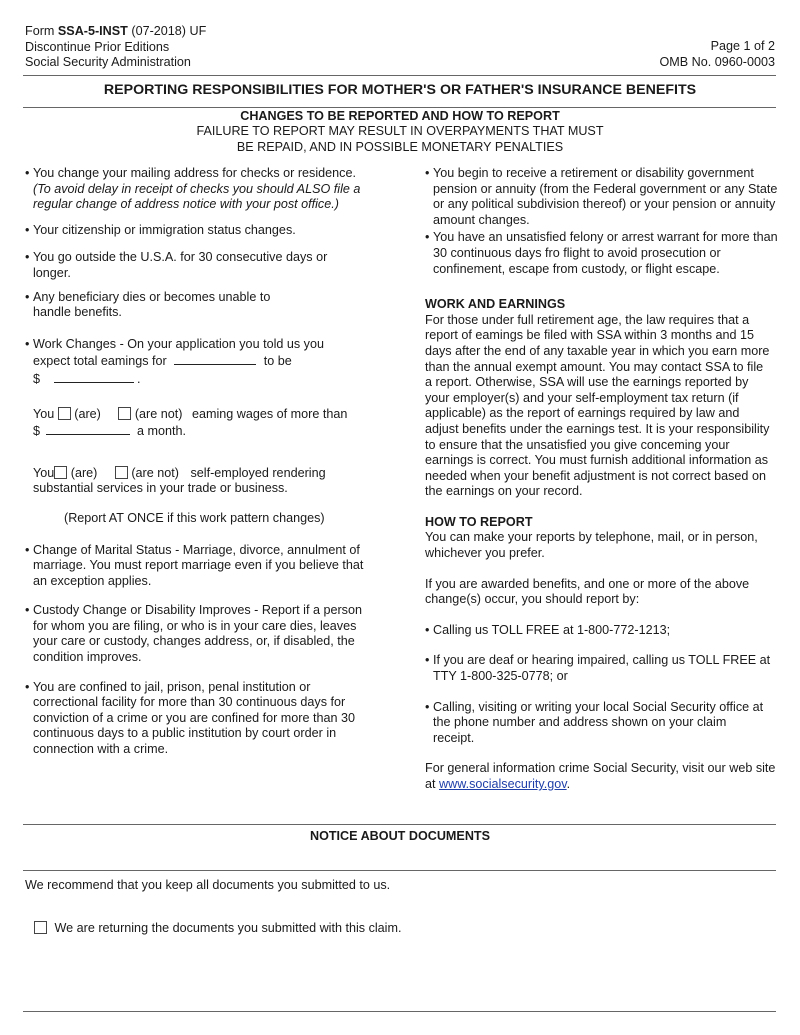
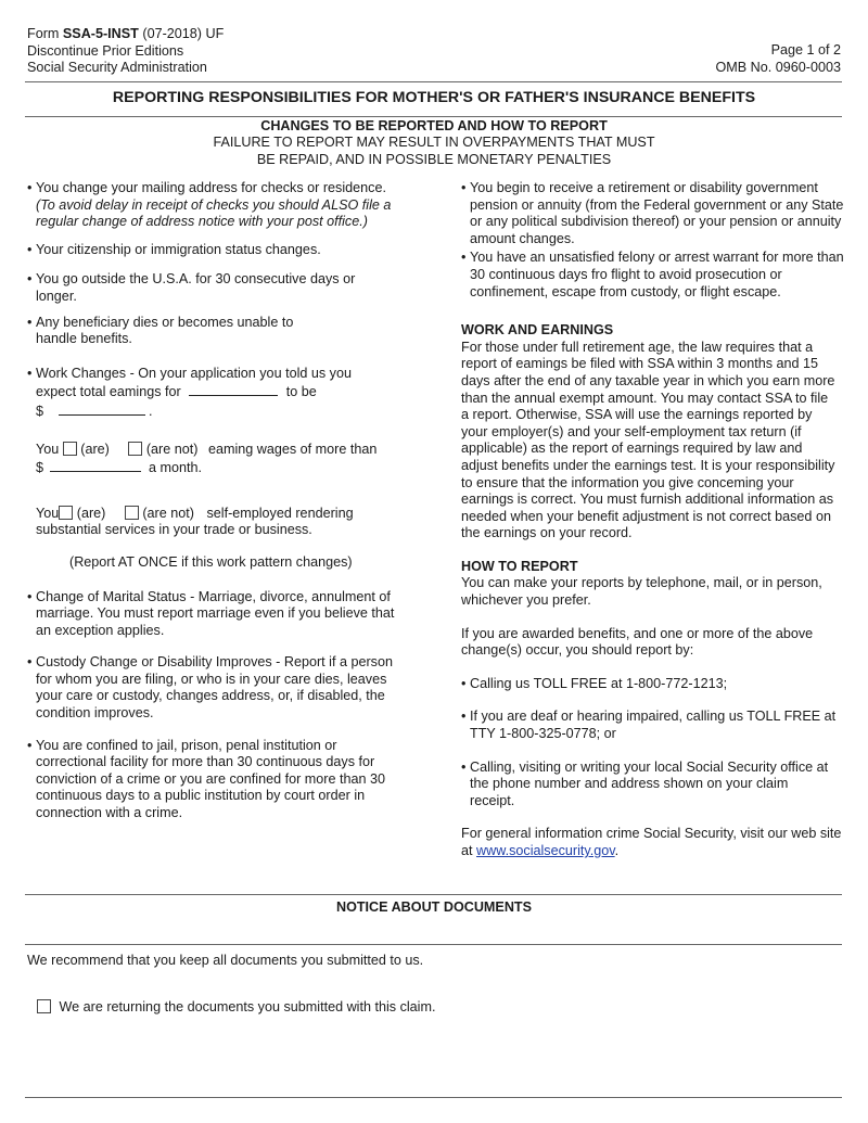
  Form SSA-5-INST (07-2018) UF
  Discontinue Prior Editions
  Social Security Administration
  Page 1 of 2
  OMB No. 0960-0003
  REPORTING RESPONSIBILITIES FOR MOTHER'S OR FATHER'S INSURANCE BENEFITS
  CHANGES TO BE REPORTED AND HOW TO REPORT
  FAILURE TO REPORT MAY RESULT IN OVERPAYMENTS THAT MUST
  BE REPAID, AND IN POSSIBLE MONETARY PENALTIES
  •
  You change your mailing address for checks or residence.
  (To avoid delay in receipt of checks you should ALSO file a regular change of address notice with your post office.)
  •
  Your citizenship or immigration status changes.
  •
  You go outside the U.S.A. for 30 consecutive days or longer.
  •
  Any beneficiary dies or becomes unable to handle benefits.
  •
  Work Changes - On your application you told us you expect total eamings for to be
  $ .
  You (are) (are not) eaming wages of more than
  $ a month.
  You (are) (are not) self-employed rendering
  substantial services in your trade or business.
  (Report AT ONCE if this work pattern changes)
  •
  Change of Marital Status - Marriage, divorce, annulment of marriage. You must report marriage even if you believe that an exception applies.
  •
  Custody Change or Disability Improves - Report if a person for whom you are filing, or who is in your care dies, leaves your care or custody, changes address, or, if disabled, the condition improves.
  •
  You are confined to jail, prison, penal institution or correctional facility for more than 30 continuous days for conviction of a crime or you are confined for more than 30 continuous days to a public institution by court order in connection with a crime.
  •
  You begin to receive a retirement or disability government pension or annuity (from the Federal government or any State or any political subdivision thereof) or your pension or annuity amount changes.
  •
  You have an unsatisfied felony or arrest warrant for more than 30 continuous days fro flight to avoid prosecution or confinement, escape from custody, or flight escape.
  WORK AND EARNINGS
- For those under full retirement age, the law requires that a report of eamings be filed with SSA within 3 months and 15 days after the end of any taxable year in which you earn more than the annual exempt amount. You may contact SSA to file a report. Otherwise, SSA will use the earnings reported by your employer(s) and your self-employment tax return (if applicable) as the report of earnings required by law and adjust benefits under the earnings test. It is your responsibility to ensure that the unsatisfied you give conceming your earnings is correct. You must furnish additional information as needed when your benefit adjustment is not correct based on the earnings on your record.
+ For those under full retirement age, the law requires that a report of eamings be filed with SSA within 3 months and 15 days after the end of any taxable year in which you earn more than the annual exempt amount. You may contact SSA to file a report. Otherwise, SSA will use the earnings reported by your employer(s) and your self-employment tax return (if applicable) as the report of earnings required by law and adjust benefits under the earnings test. It is your responsibility to ensure that the information you give conceming your earnings is correct. You must furnish additional information as needed when your benefit adjustment is not correct based on the earnings on your record.
  HOW TO REPORT
  You can make your reports by telephone, mail, or in person, whichever you prefer.
  If you are awarded benefits, and one or more of the above change(s) occur, you should report by:
  •
  Calling us TOLL FREE at 1-800-772-1213;
  •
  If you are deaf or hearing impaired, calling us TOLL FREE at TTY 1-800-325-0778; or
  •
  Calling, visiting or writing your local Social Security office at the phone number and address shown on your claim receipt.
  For general information crime Social Security, visit our web site at www.socialsecurity.gov.
  NOTICE ABOUT DOCUMENTS
  We recommend that you keep all documents you submitted to us.
  We are returning the documents you submitted with this claim.
